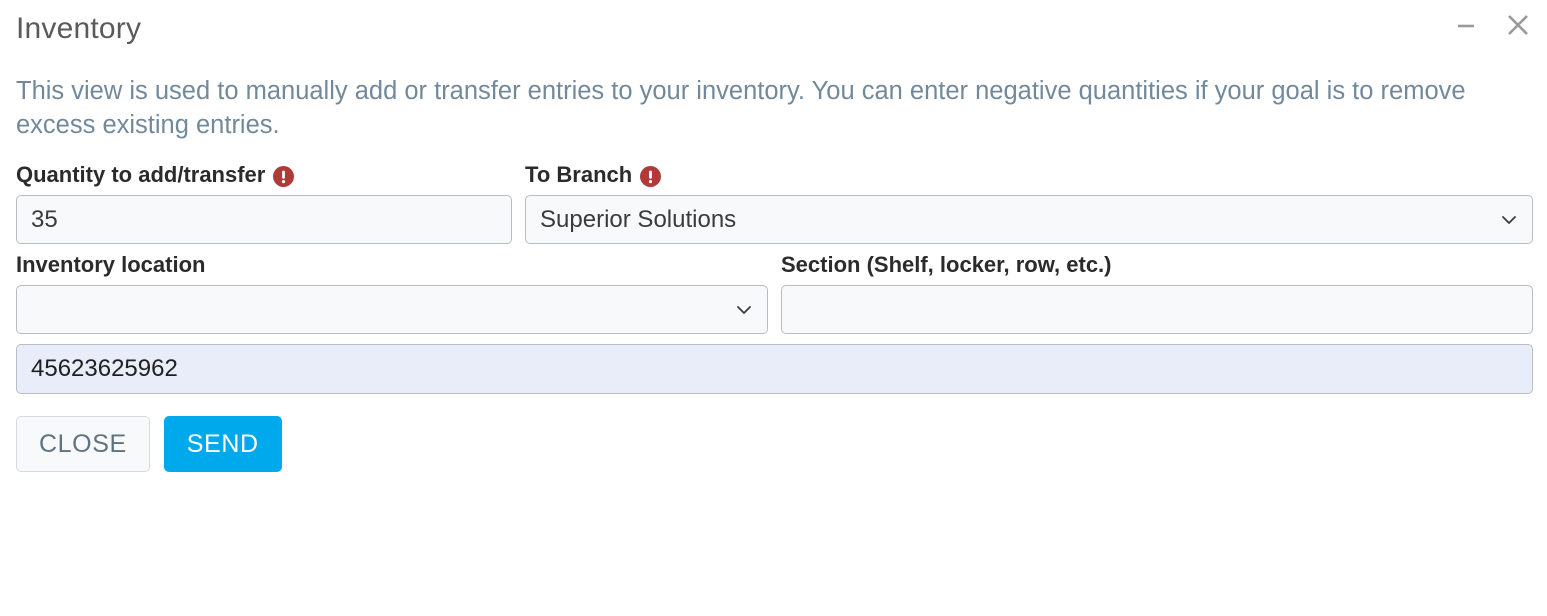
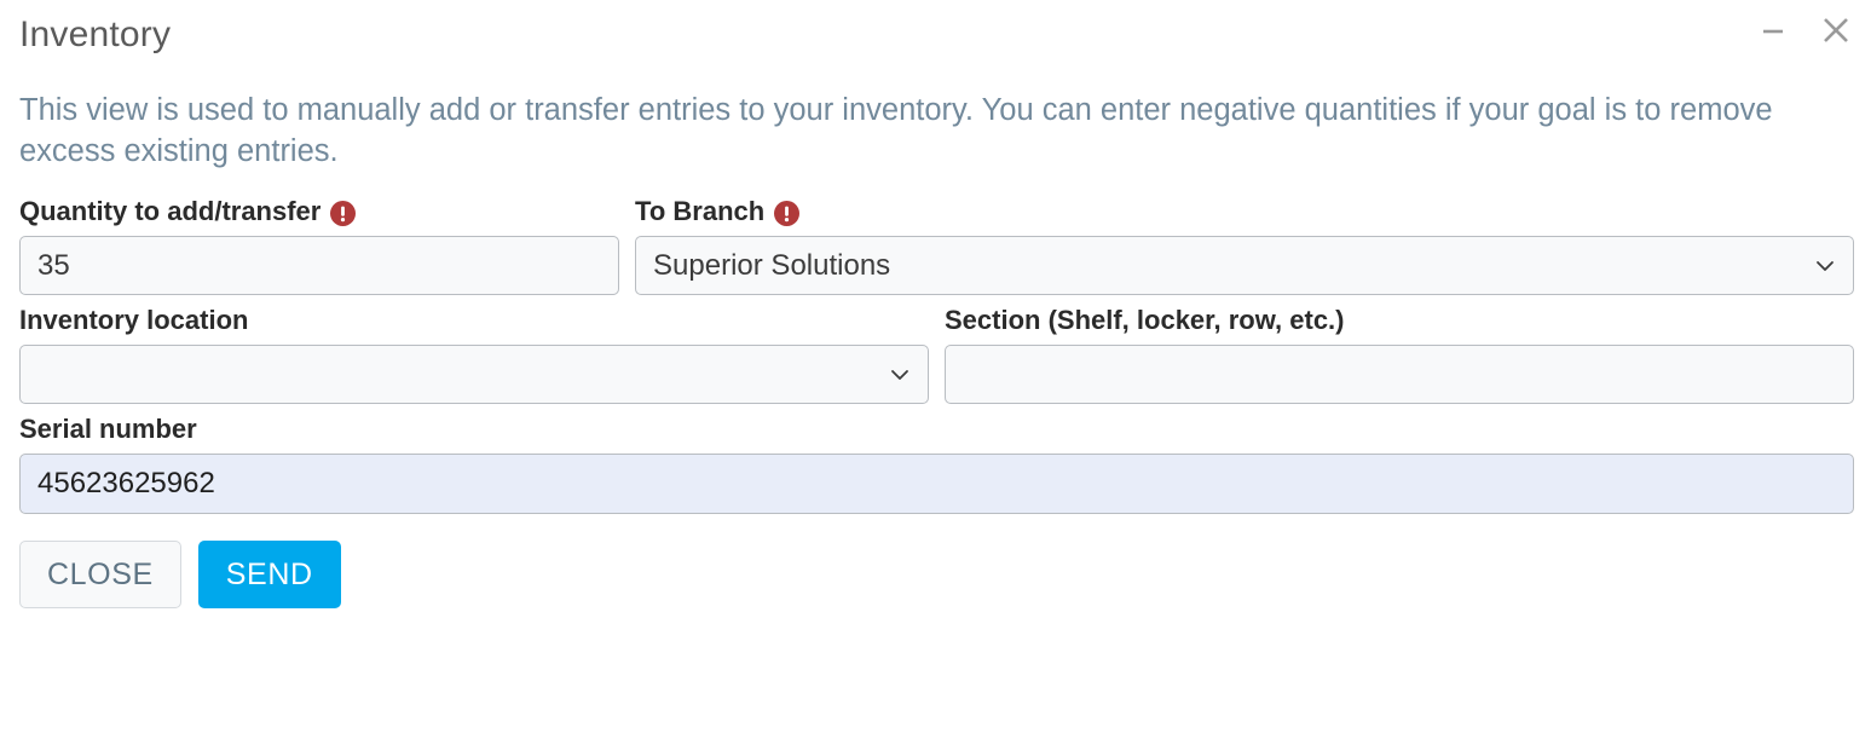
  Inventory
  This view is used to manually add or transfer entries to your inventory. You can enter negative quantities if your goal is to remove excess existing entries.
  Quantity to add/transfer
  35
  To Branch
  Superior Solutions
  Inventory location
  Section (Shelf, locker, row, etc.)
+ Serial number
  45623625962
  CLOSE
  SEND
